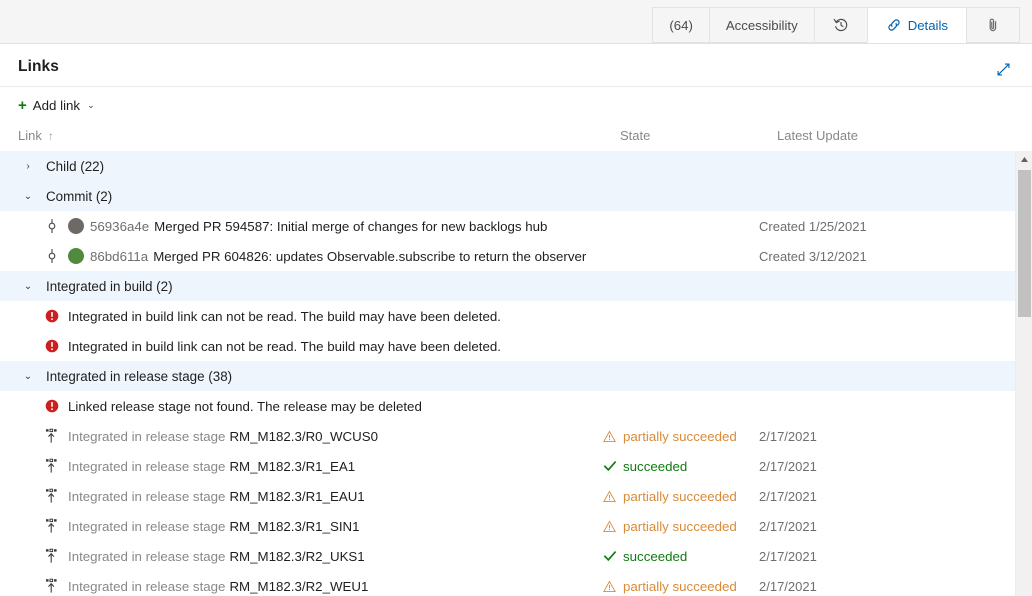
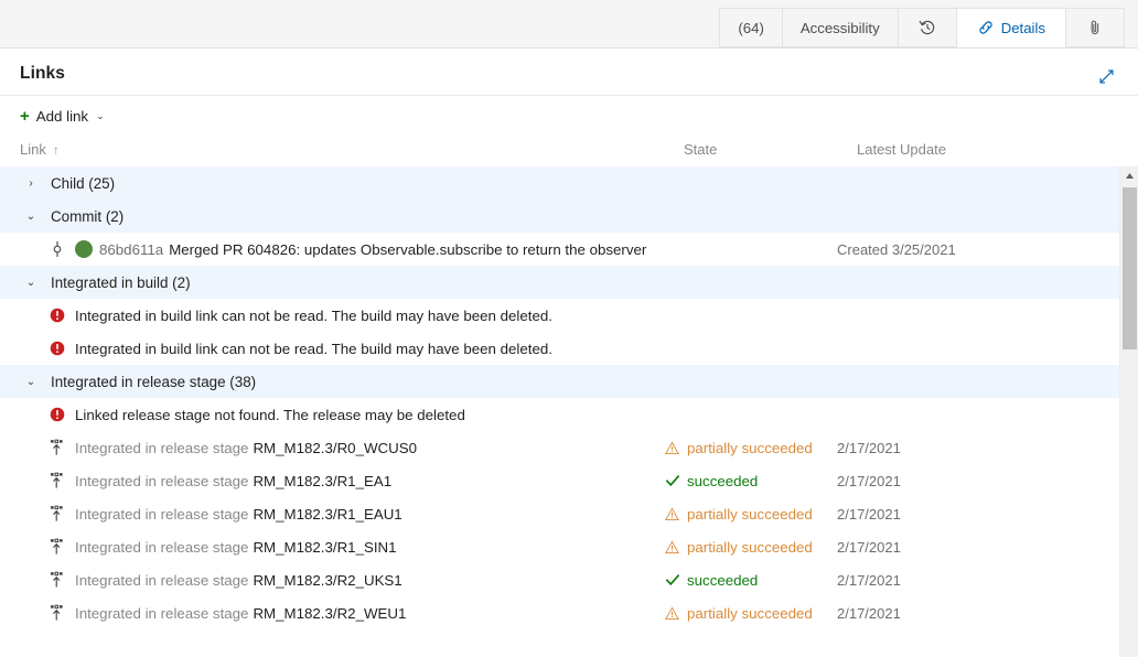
  (64)
  Accessibility
  Details
  Links
  +
  Add link
  ⌄
  Link
  ↑
  State
  Latest Update
  ›
- Child (22)
+ Child (25)
  ⌄
  Commit (2)
- 56936a4e
- Merged PR 594587: Initial merge of changes for new backlogs hub
- Created 1/25/2021
  86bd611a
  Merged PR 604826: updates Observable.subscribe to return the observer
- Created 3/12/2021
+ Created 3/25/2021
  ⌄
  Integrated in build (2)
  Integrated in build link can not be read. The build may have been deleted.
  Integrated in build link can not be read. The build may have been deleted.
  ⌄
  Integrated in release stage (38)
  Linked release stage not found. The release may be deleted
  Integrated in release stage
  RM_M182.3/R0_WCUS0
  partially succeeded
  2/17/2021
  Integrated in release stage
  RM_M182.3/R1_EA1
  succeeded
  2/17/2021
  Integrated in release stage
  RM_M182.3/R1_EAU1
  partially succeeded
  2/17/2021
  Integrated in release stage
  RM_M182.3/R1_SIN1
  partially succeeded
  2/17/2021
  Integrated in release stage
  RM_M182.3/R2_UKS1
  succeeded
  2/17/2021
  Integrated in release stage
  RM_M182.3/R2_WEU1
  partially succeeded
  2/17/2021
